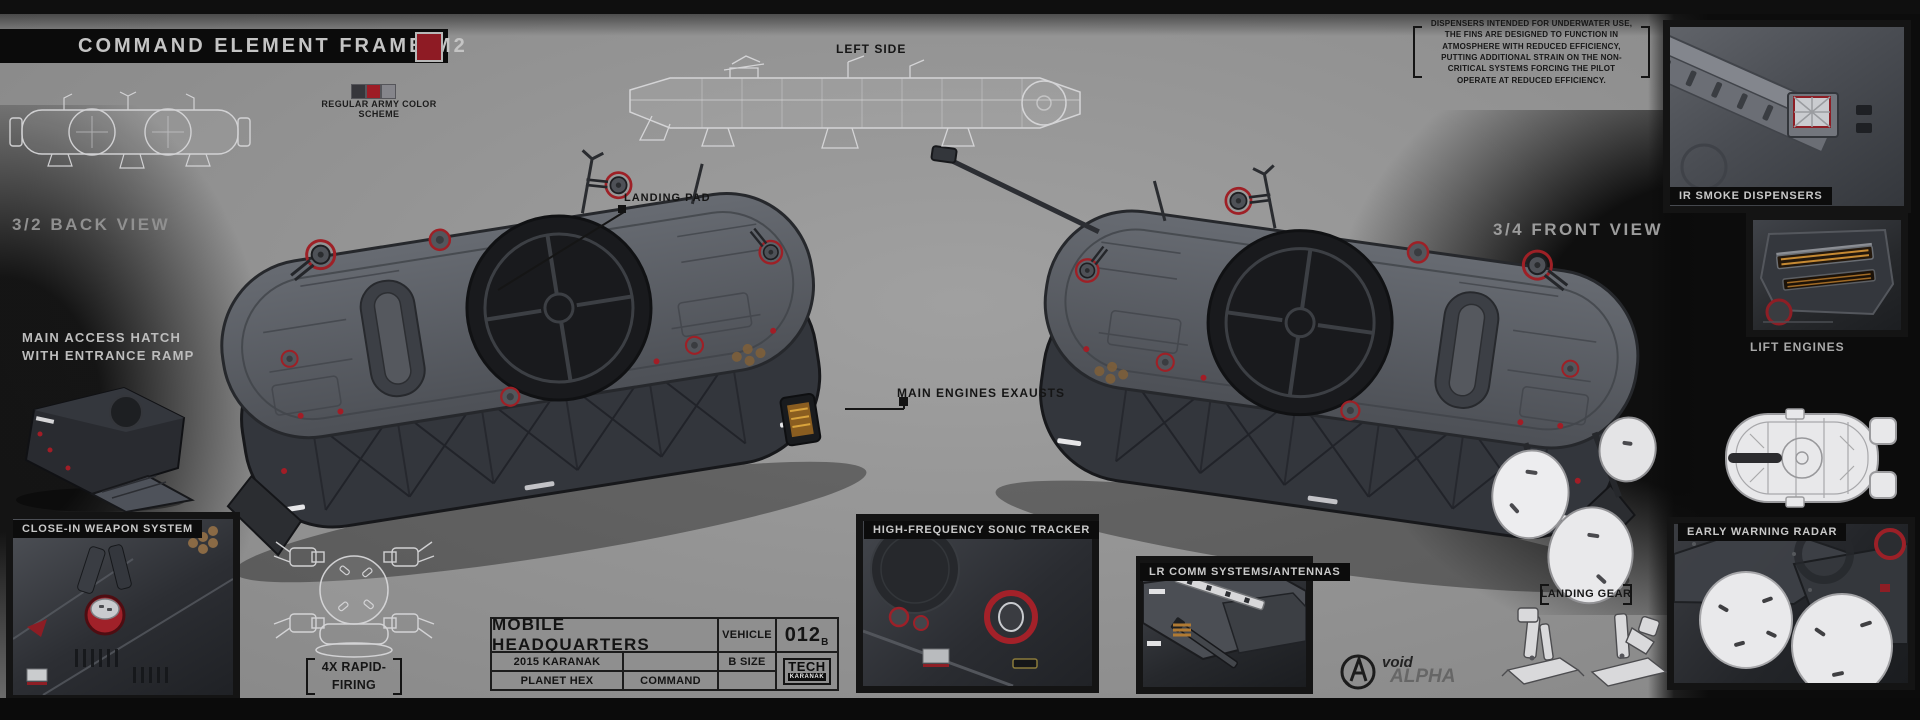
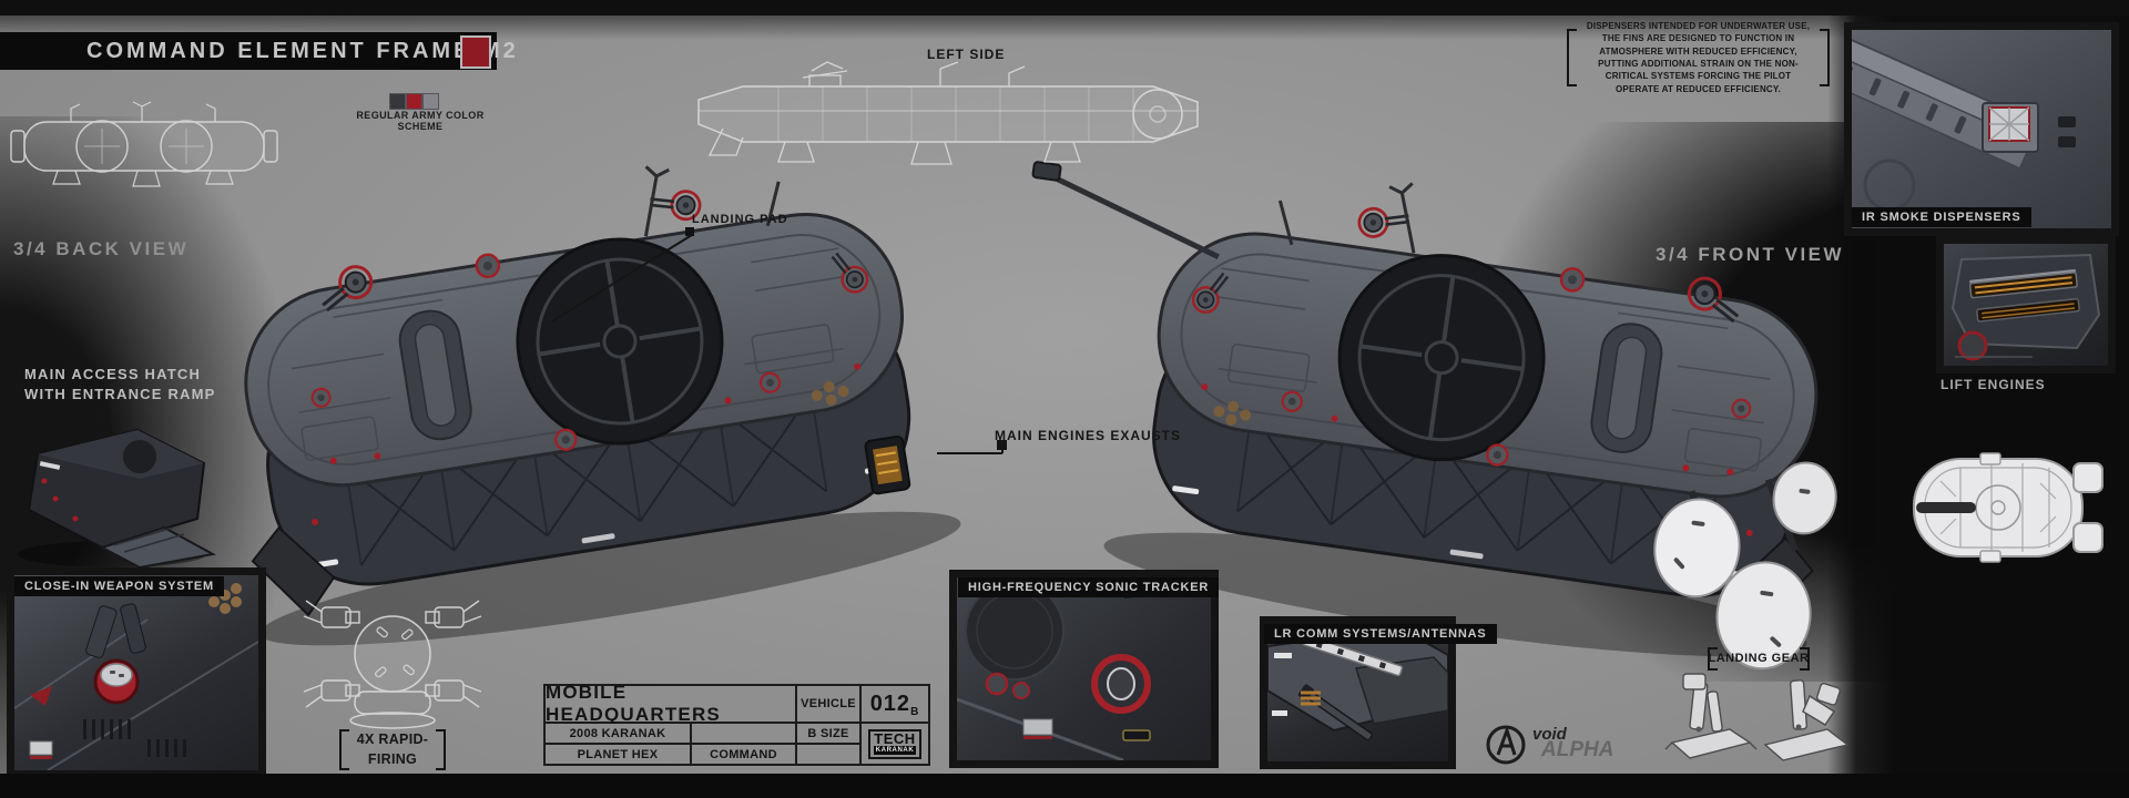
  COMMAND ELEMENT FRAM M2
  REGULAR ARMY COLOR SCHEME
  LEFT SIDE
- 3/2 BACK VIEW
+ 3/4 BACK VIEW
  3/4 FRONT VIEW
  MAIN ACCESS HATCH
  WITH ENTRANCE RAMP
  LANDING PAD
  MAIN ENGINES EXAUSTS
  LIFT ENGINES
  DISPENSERS INTENDED FOR UNDERWATER USE, THE FINS ARE DESIGNED TO FUNCTION IN ATMOSPHERE WITH REDUCED EFFICIENCY, PUTTING ADDITIONAL STRAIN ON THE NON-CRITICAL SYSTEMS FORCING THE PILOT OPERATE AT REDUCED EFFICIENCY.
  4X RAPID-FIRING
  LANDING GEAR
  IR SMOKE DISPENSERS
  CLOSE-IN WEAPON SYSTEM
  HIGH-FREQUENCY SONIC TRACKER
  LR COMM SYSTEMS/ANTENNAS
- EARLY WARNING RADAR
  MOBILE HEADQUARTERS
  VEHICLE
  012
  B
- 2015 KARANAK
+ 2008 KARANAK
  B SIZE
  TECH
  PLANET HEX
  COMMAND
  void
  ALPHA
